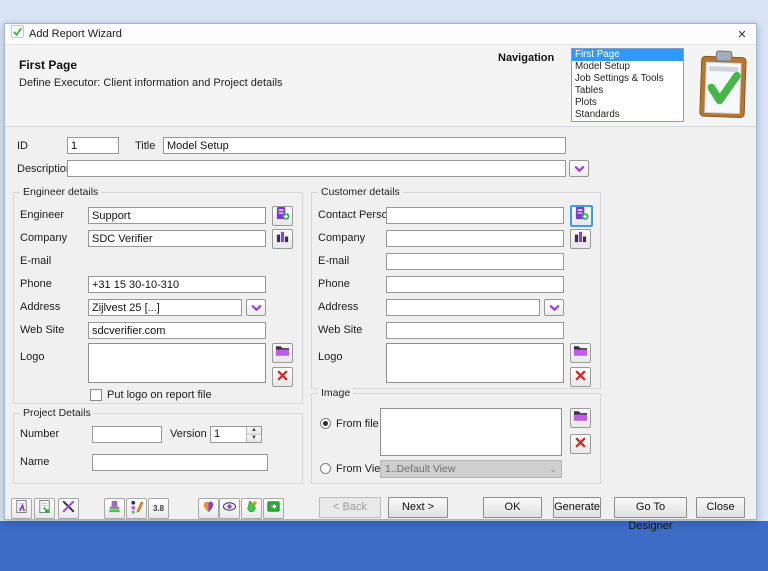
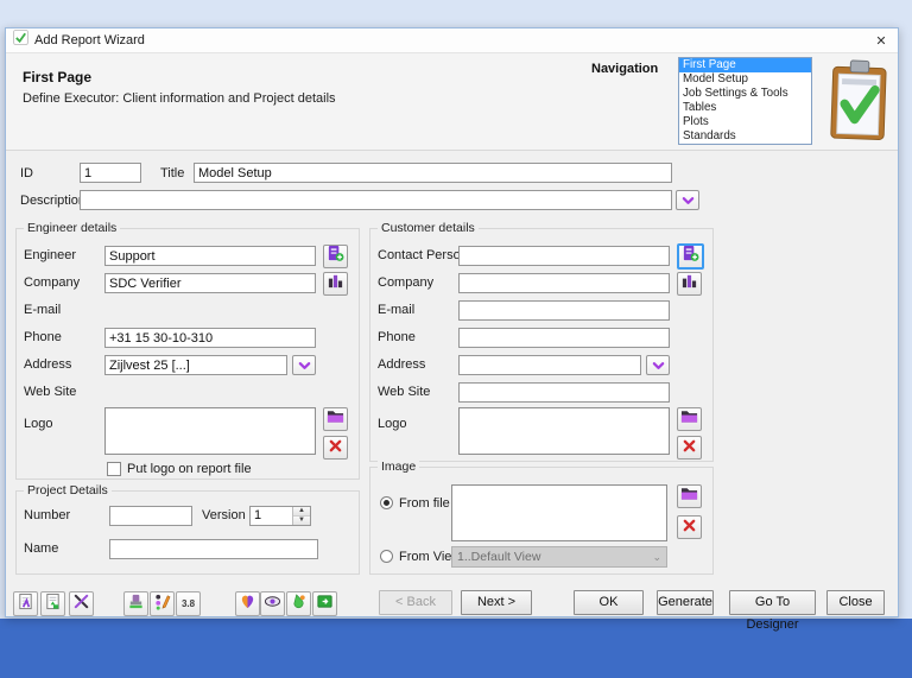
  Add Report Wizard
  ✕
  First Page
  Define Executor: Client information and Project details
  Navigation
  First Page
  Model Setup
  Job Settings & Tools
  Tables
  Plots
  Standards
  ID
  1
  Title
  Model Setup
  Descriptio
  Engineer details
  Engineer
  Support
  Company
  SDC Verifier
  E-mail
  Phone
  +31 15 30-10-310
  Address
  Zijlvest 25 [...]
  Web Site
- sdcverifier.com
  Logo
  Put logo on report file
  Customer details
  Contact Perso
  Company
  E-mail
  Phone
  Address
  Web Site
  Logo
  Project Details
  Number
  Version
  1
  Name
  Image
  From file
  From Vie
  1..Default View
  ⌄
  3.8
  < Back
  Next >
  OK
  Generate
  Go To Designer
  Close
